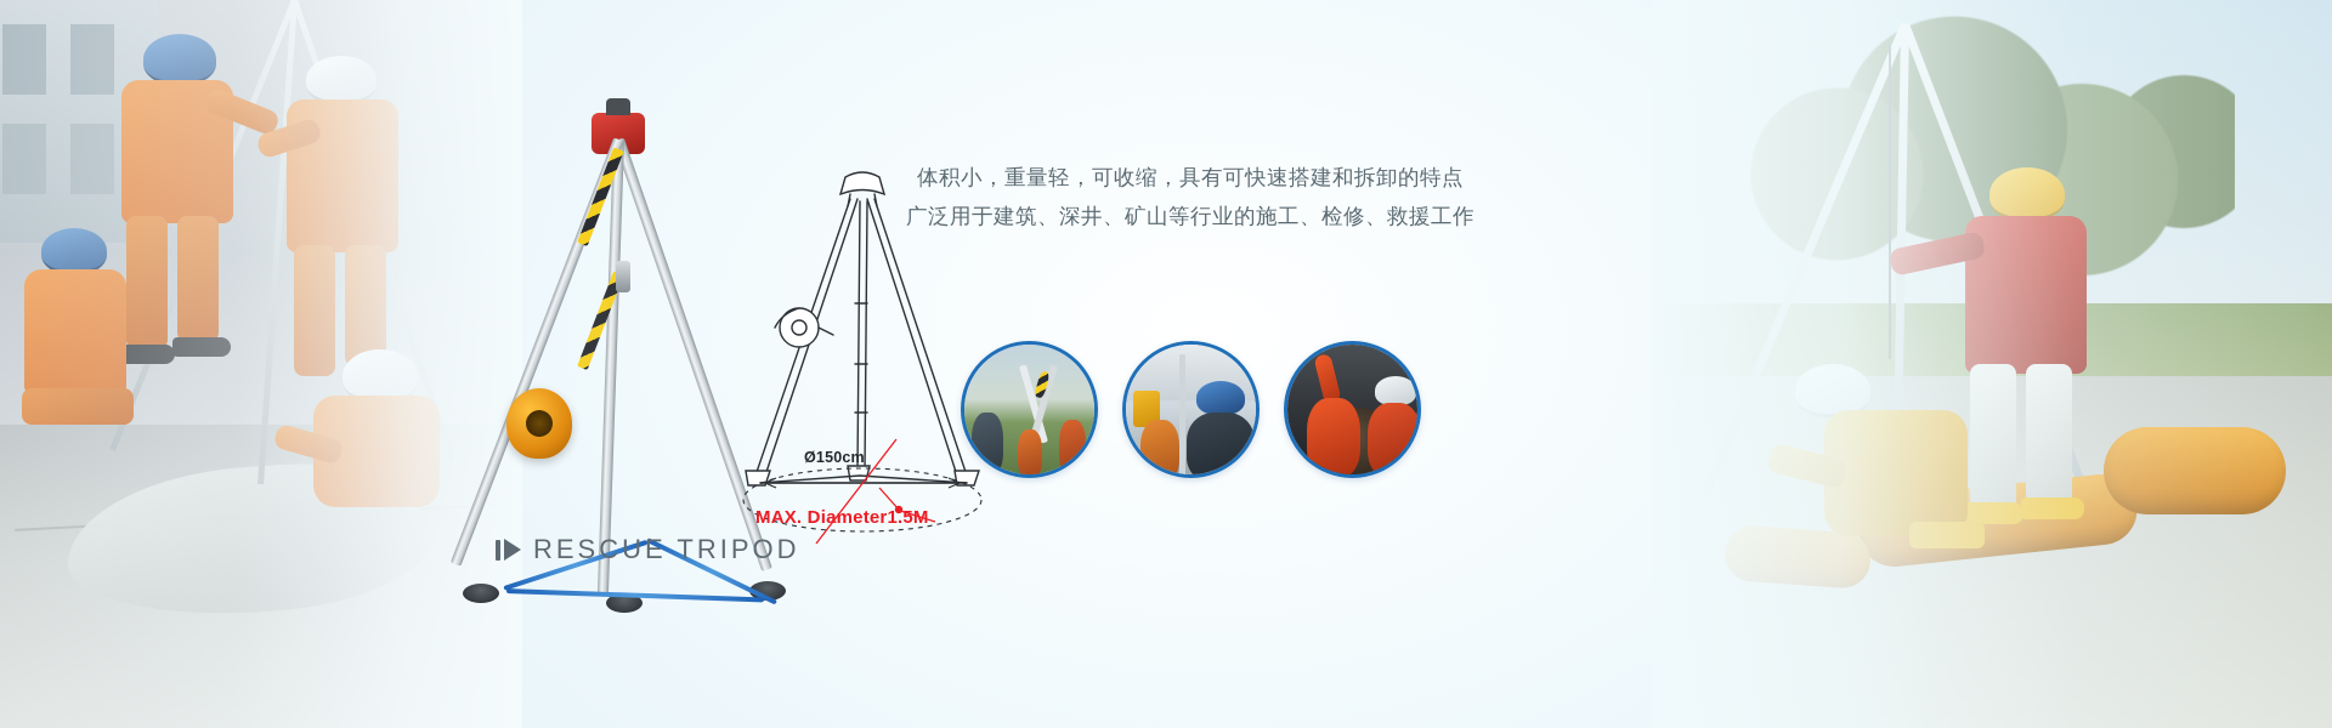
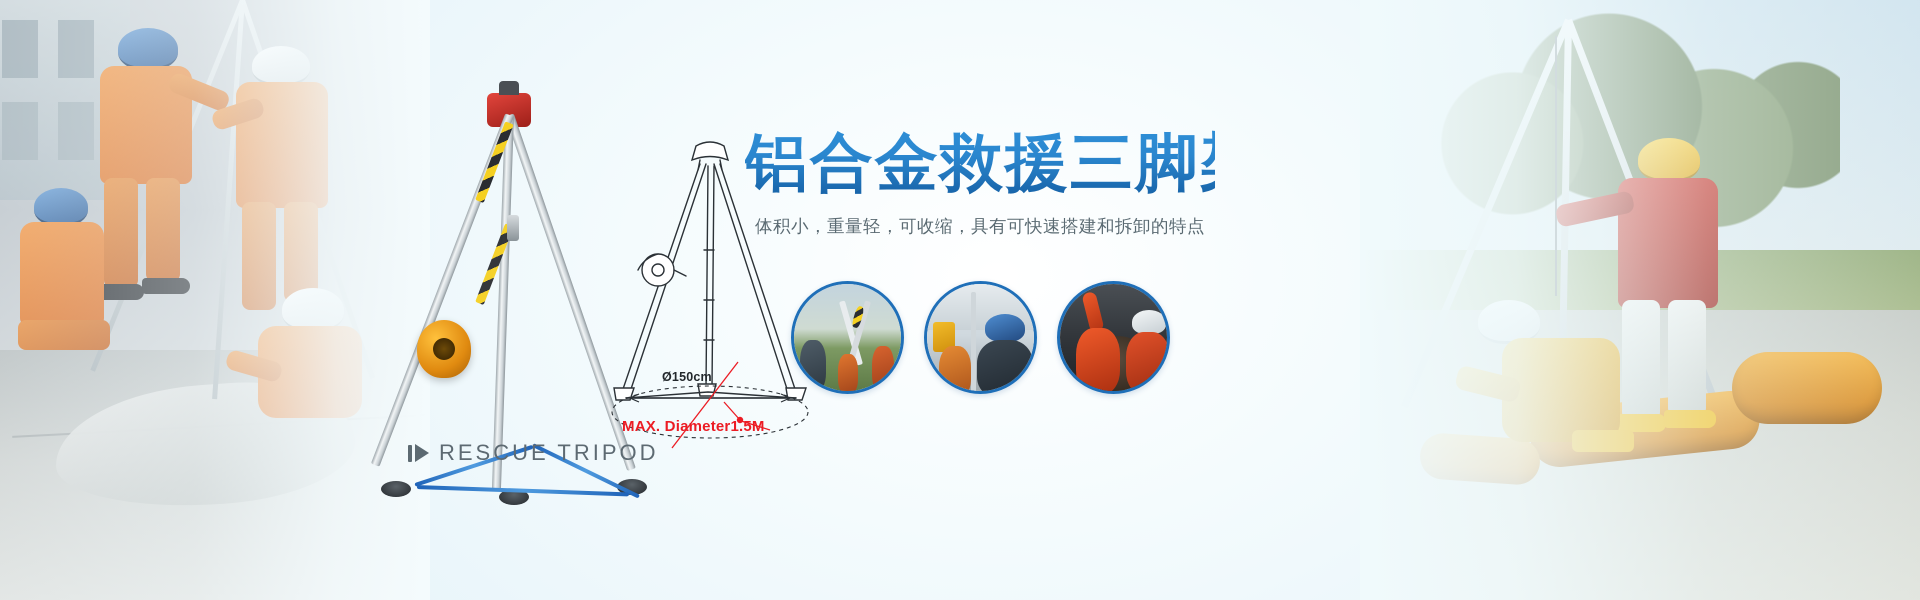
  Ø150cm
  MAX. Diameter1.5M
  RESCUE TRIPOD
+ 铝合金救援三脚架
  体积小，重量轻，可收缩，具有可快速搭建和拆卸的特点
- 广泛用于建筑、深井、矿山等行业的施工、检修、救援工作
